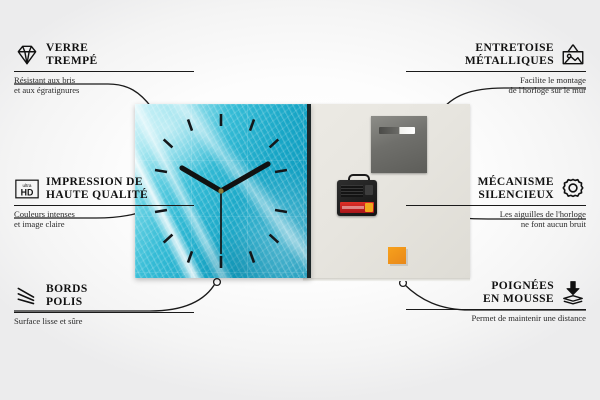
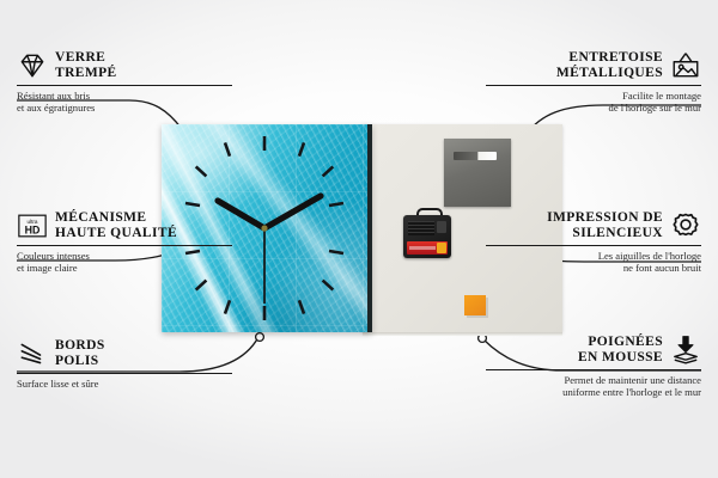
  VERRE
  TREMPÉ
  Résistant aux bris
  et aux égratignures
  HD
- IMPRESSION DE
+ MÉCANISME
  HAUTE QUALITÉ
  Couleurs intenses
  et image claire
  BORDS
  POLIS
  Surface lisse et sûre
  ENTRETOISE
  MÉTALLIQUES
  Facilite le montage
  de l'horloge sur le mur
- MÉCANISME
+ IMPRESSION DE
  SILENCIEUX
  Les aiguilles de l'horloge
  ne font aucun bruit
  POIGNÉES
  EN MOUSSE
  Permet de maintenir une distance
+ uniforme entre l'horloge et le mur
